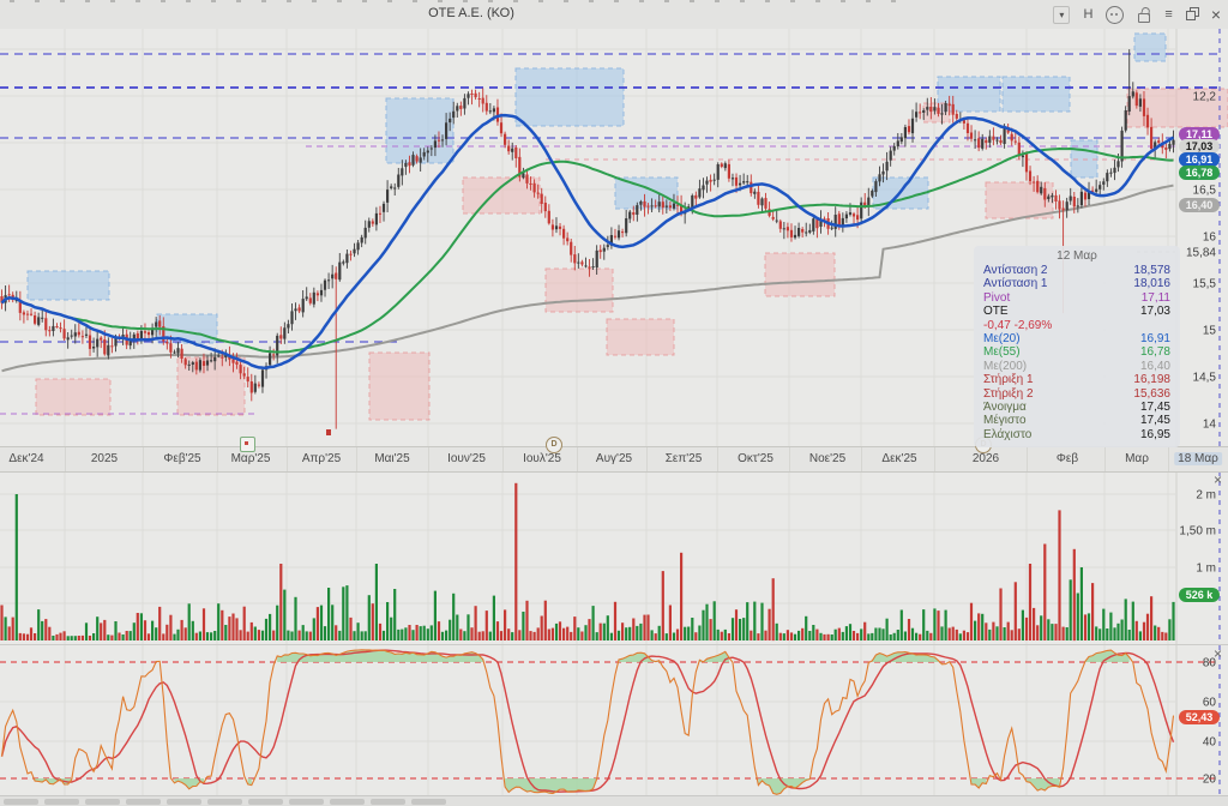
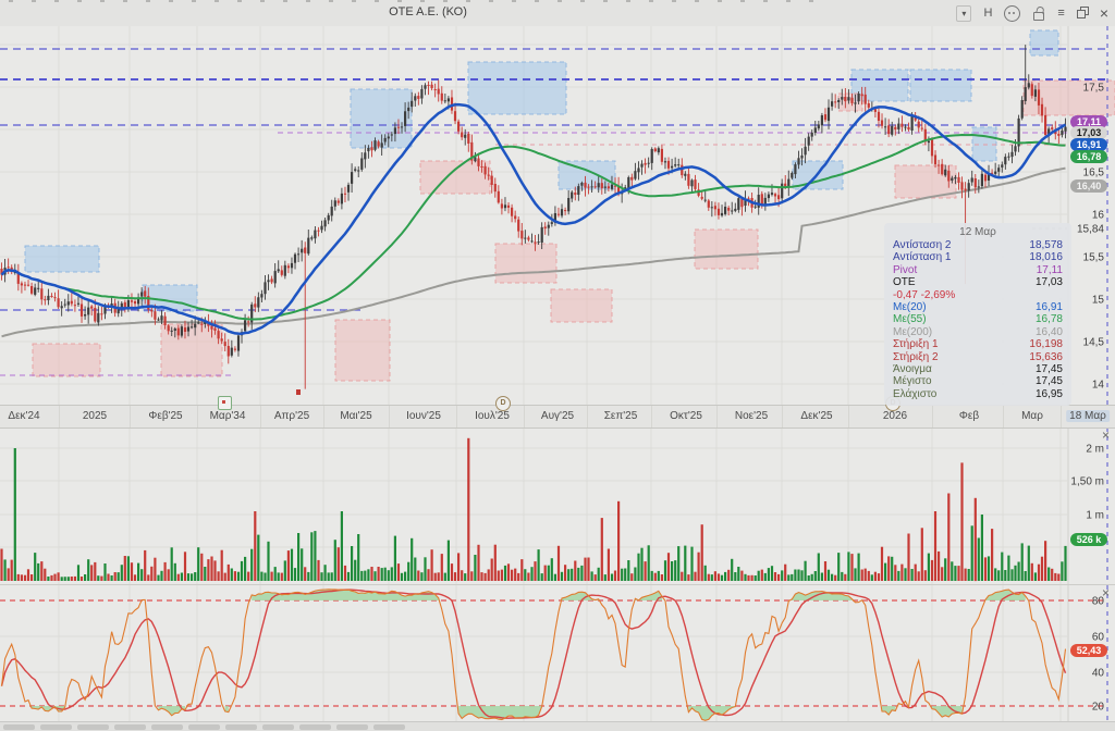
  OTE A.E. (ΚΟ)
  ▾
  Η
  ≡
  ×
- 12,2
+ 17,5
  16,5
  16
  15,84
  15,5
  15
  14,5
  14
  17,11
  17,03
  16,91
  16,78
  16,40
  12 Μαρ
  Αντίσταση 2
  18,578
  Αντίσταση 1
  18,016
  Pivot
  17,11
  OTE
  17,03
  -0,47 -2,69%
  Με(20)
  16,91
  Με(55)
  16,78
  Με(200)
  16,40
  Στήριξη 1
  16,198
  Στήριξη 2
  15,636
  Άνοιγμα
  17,45
  Μέγιστο
  17,45
  Ελάχιστο
  16,95
  Δεκ'24
  2025
  Φεβ'25
- Μαρ'25
+ Μαρ'34
  Απρ'25
  Μαι'25
  Ιουν'25
  Ιουλ'25
  Αυγ'25
  Σεπ'25
  Οκτ'25
  Νοε'25
  Δεκ'25
  2026
  Φεβ
  Μαρ
  18 Μαρ
  2 m
  1,50 m
  1 m
  526 k
  ×
  80
  60
  40
  20
  52,43
  ×
